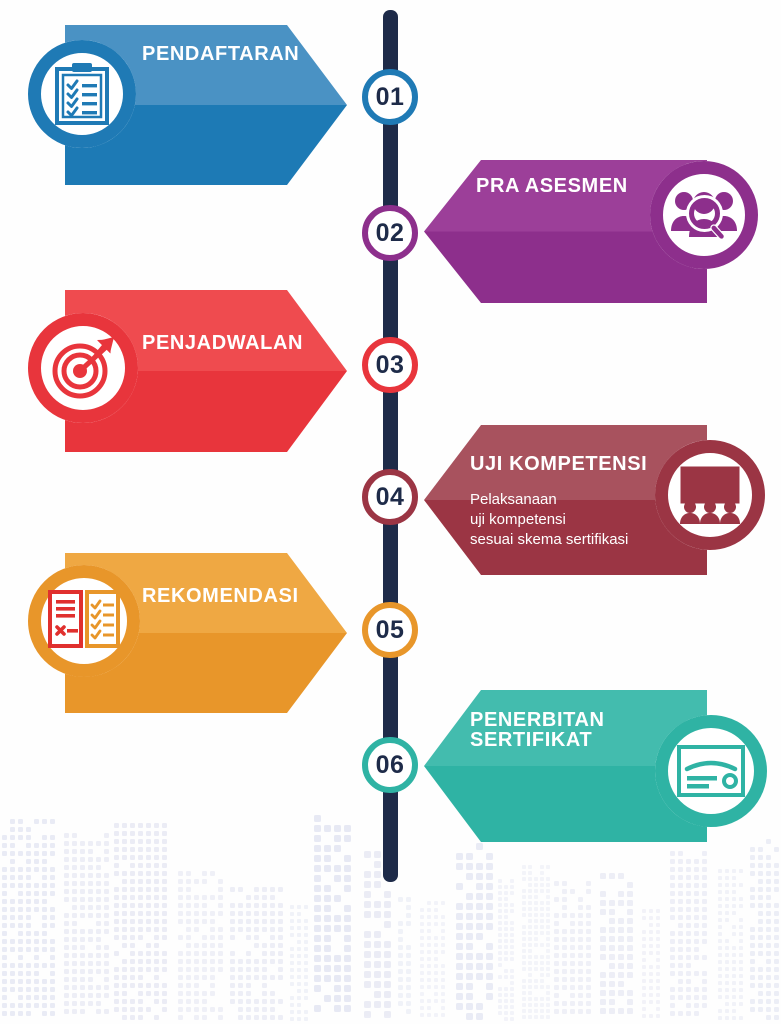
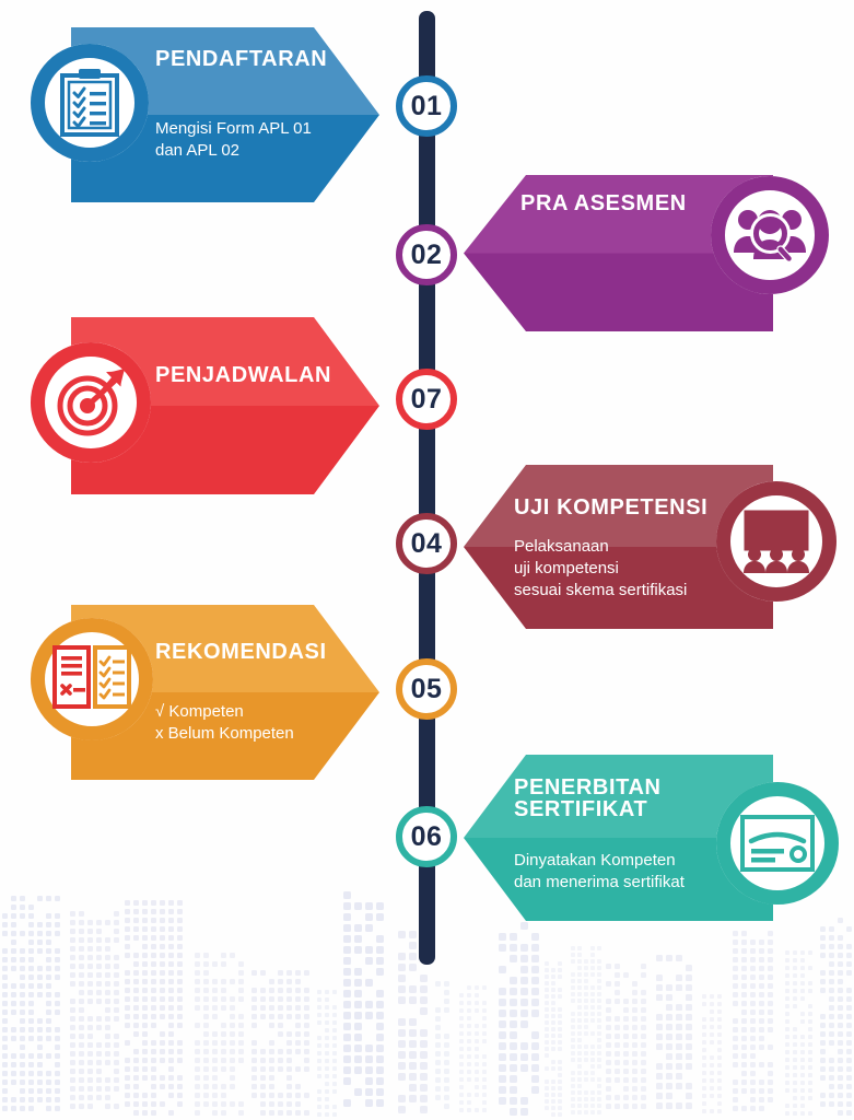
  PENDAFTARAN
+ Mengisi Form APL 01
+ dan APL 02
  01
  PRA ASESMEN
  02
  PENJADWALAN
- 03
+ 07
  UJI KOMPETENSI
  Pelaksanaan
  uji kompetensi
  sesuai skema sertifikasi
  04
  REKOMENDASI
+ √ Kompeten
+ x Belum Kompeten
  05
  PENERBITAN
  SERTIFIKAT
+ Dinyatakan Kompeten
+ dan menerima sertifikat
  06
